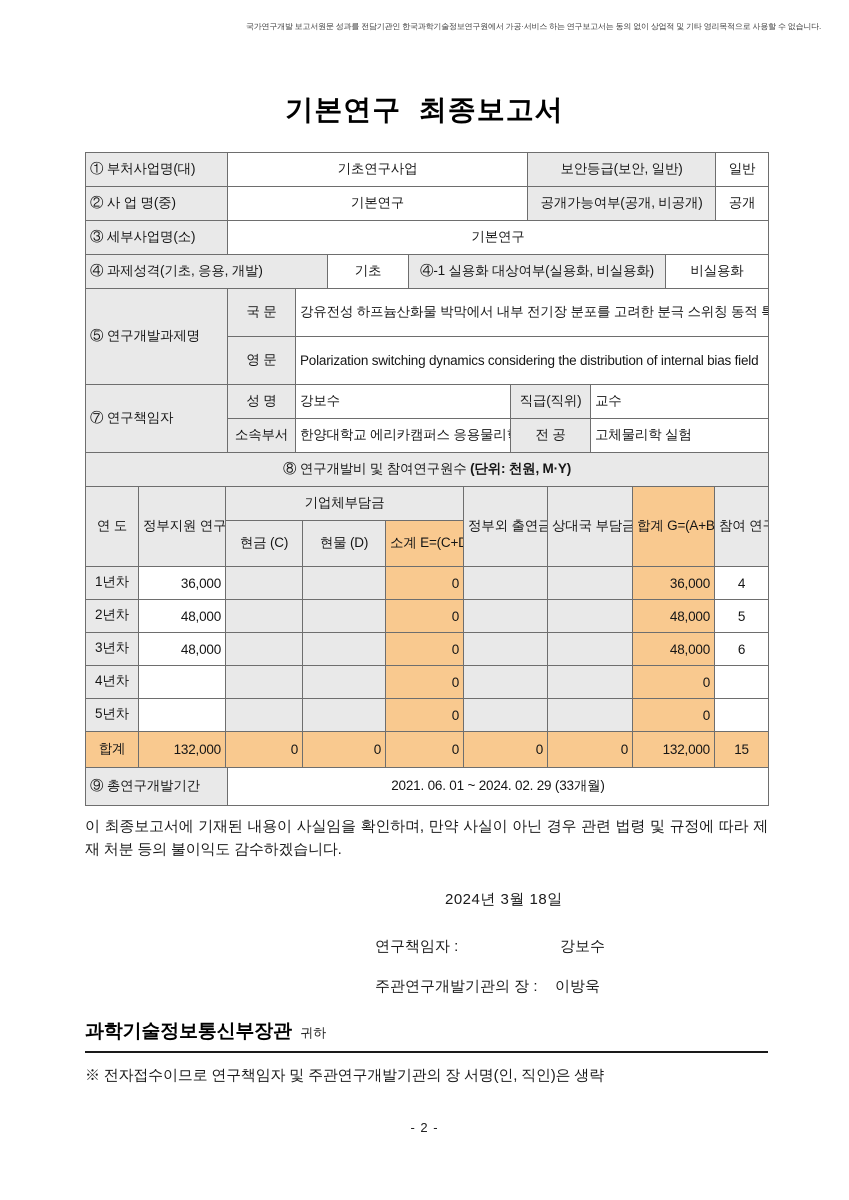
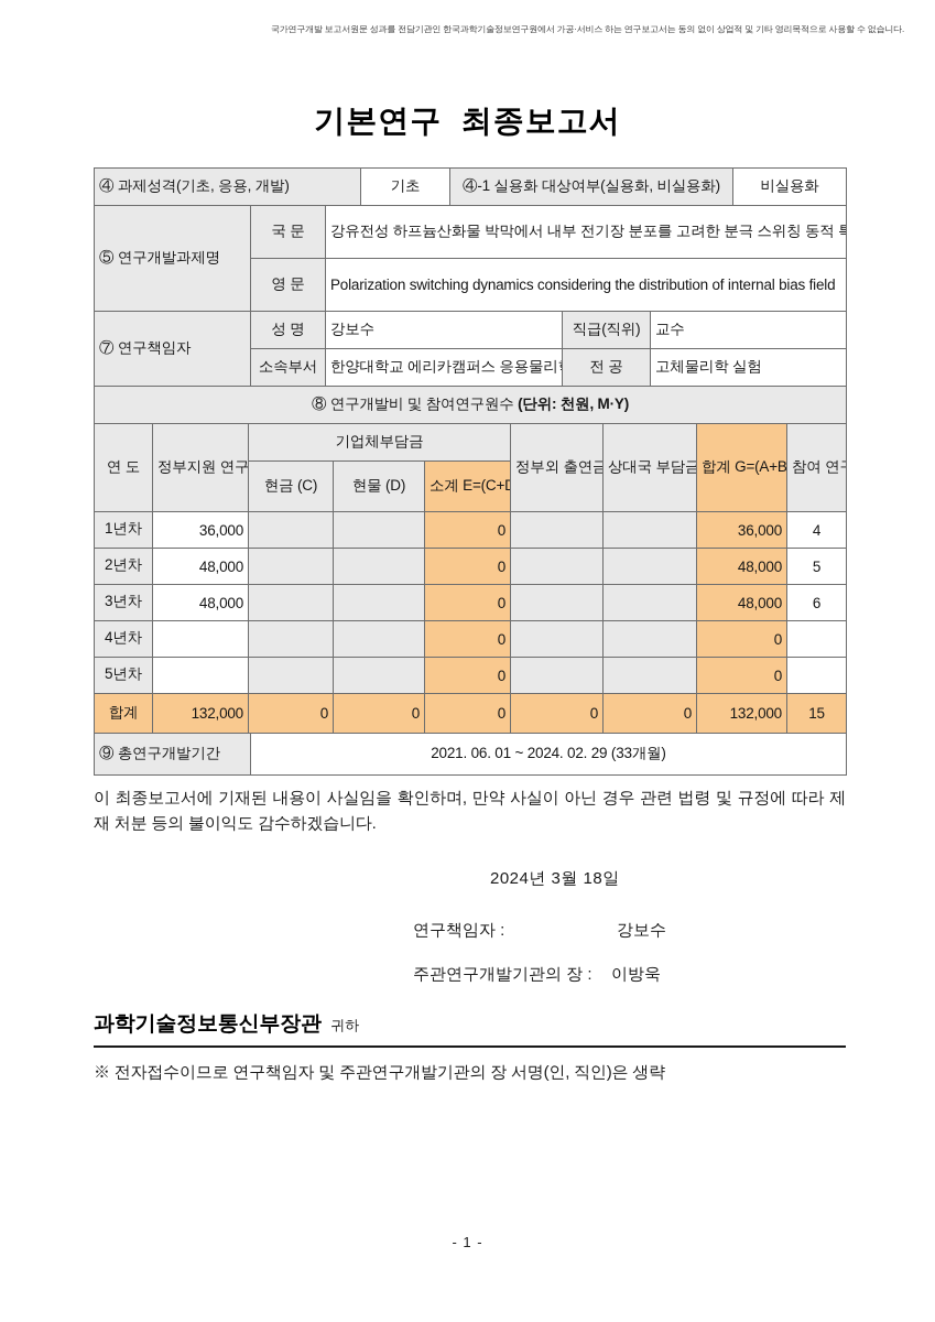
  국가연구개발 보고서원문 성과를 전담기관인 한국과학기술정보연구원에서 가공·서비스 하는 연구보고서는 동의 없이 상업적 및 기타 영리목적으로 사용할 수 없습니다.
  기본연구 최종보고서
- ① 부처사업명(대)	기초연구사업	보안등급(보안, 일반)	일반
- ② 사 업 명(중)	기본연구	공개가능여부(공개, 비공개)	공개
- ③ 세부사업명(소)	기본연구
  ④ 과제성격(기초, 응용, 개발)	기초	④-1 실용화 대상여부(실용화, 비실용화)	비실용화
  ⑤ 연구개발과제명	국 문	강유전성 하프늄산화물 박막에서 내부 전기장 분포를 고려한 분극 스위칭 동적 특
  영 문	Polarization switching dynamics considering the distribution of internal bias field
  ⑦ 연구책임자	성 명	강보수	직급(직위)	교수
  소속부서	한양대학교 에리카캠퍼스 응용물리	전 공	고체물리학 실험
  ⑧ 연구개발비 및 참여연구원수 (단위: 천원, M·Y)
  현금 (C)	현물 (D)	소계 E=(C+D
  1년차	36,000			0			36,000	4
  2년차	48,000			0			48,000	5
  3년차	48,000			0			48,000	6
  4년차				0			0
  5년차				0			0
  합계	132,000	0	0	0	0	0	132,000	15
  ⑨ 총연구개발기간	2021. 06. 01 ~ 2024. 02. 29 (33개월)
  이 최종보고서에 기재된 내용이 사실임을 확인하며, 만약 사실이 아닌 경우 관련 법령 및 규정에 따라 제재 처분 등의 불이익도 감수하겠습니다.
  2024년 3월 18일
  연구책임자 :
  강보수
  주관연구개발기관의 장 :
  이방욱
  과학기술정보통신부장관 귀하
  ※ 전자접수이므로 연구책임자 및 주관연구개발기관의 장 서명(인, 직인)은 생략
- - 2 -
+ - 1 -
